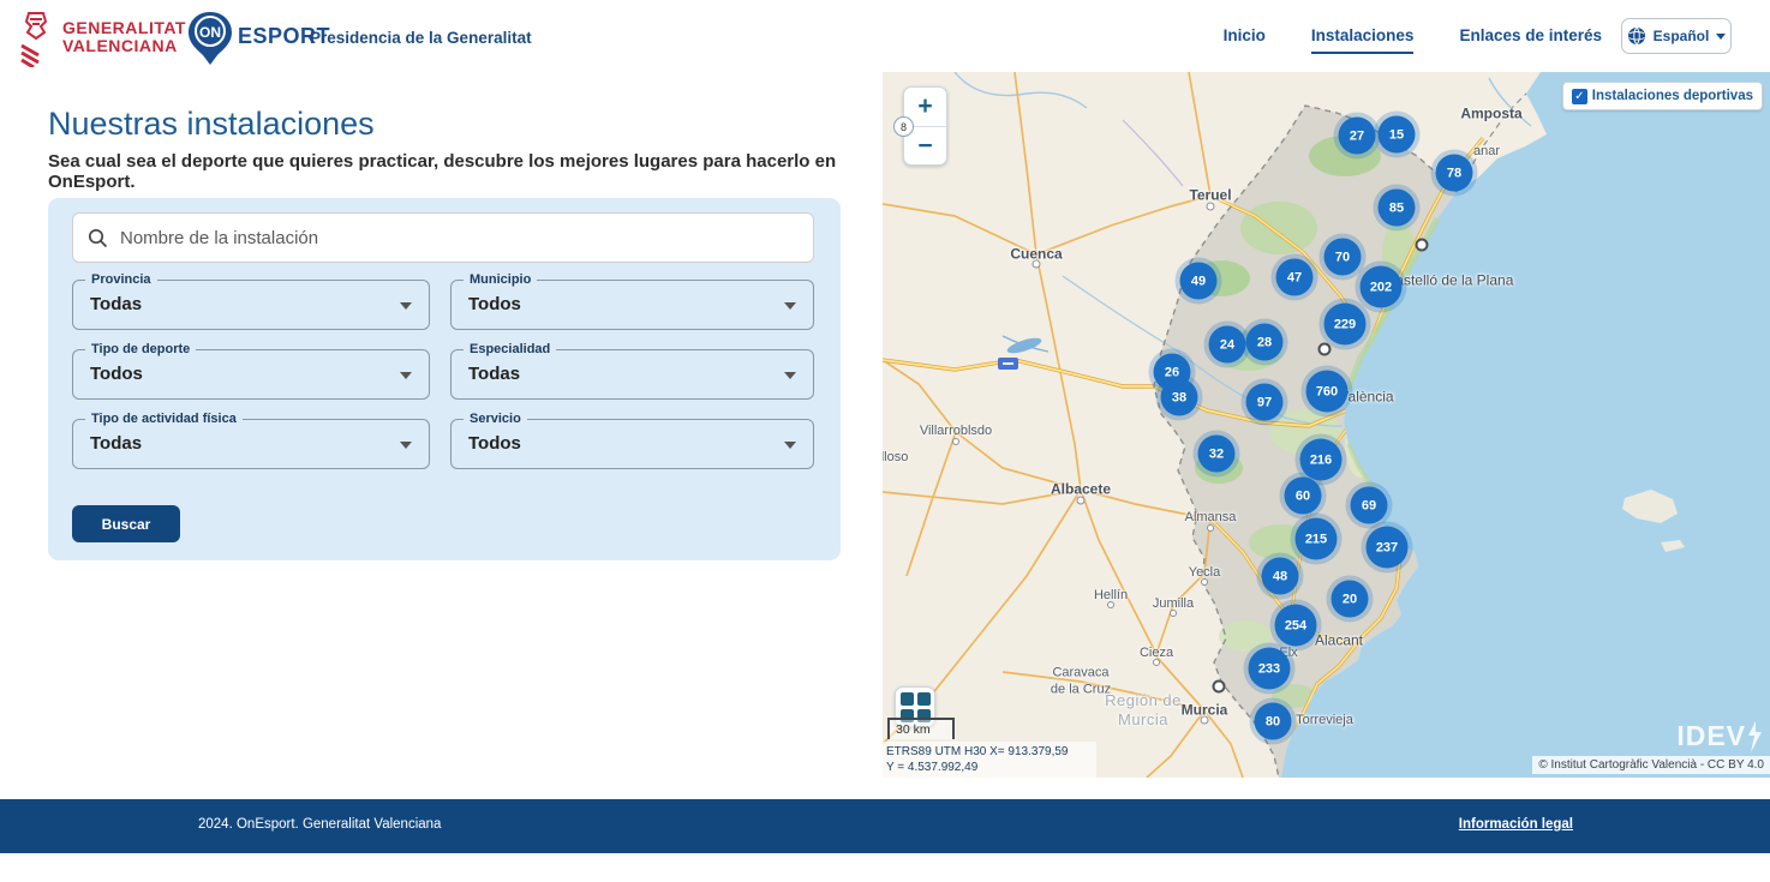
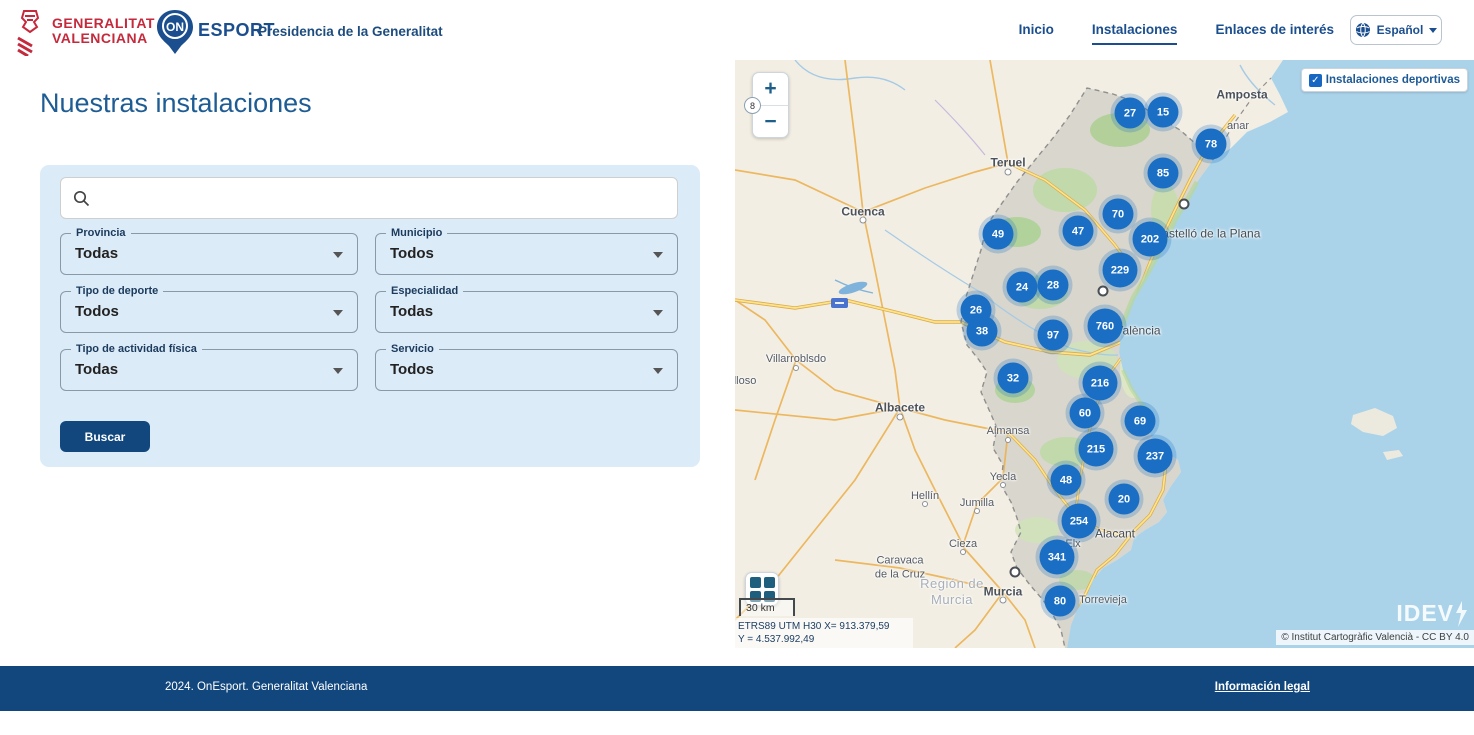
  GENERALITAT
  VALENCIANA
  ON
  ESPORT
  Presidencia de la Generalitat
  Inicio
  Instalaciones
  Enlaces de interés
  Español
  Nuestras instalaciones
- Sea cual sea el deporte que quieres practicar, descubre los mejores lugares para hacerlo en OnEsport.
- Nombre de la instalación
  Provincia
  Todas
  Municipio
  Todos
  Tipo de deporte
  Todos
  Especialidad
  Todas
  Tipo de actividad física
  Todas
  Servicio
  Todos
  Buscar
  Amposta
  anar
  Teruel
  Cuenca
  stelló de la Plana
  alència
  Villarroblsdo
  lloso
  Albacete
  Almansa
  Yecla
  Hellín
  Jumilla
  Cieza
  Caravaca
  de la Cruz
  Región de
  Murcia
  Murcia
  Alacant
  Torrevieja
  27
  15
  78
  85
  70
  49
  47
  202
  229
  24
  28
  26
  38
  97
  760
  32
  216
  60
  69
  215
  237
  48
  20
  254
- 233
+ 341
  80
  + −
  8
  ✓
  Instalaciones deportivas
  30 km
  ETRS89 UTM H30 X= 913.379,59
  Y = 4.537.992,49
  IDEV
  © Institut Cartogràfic Valencià - CC BY 4.0
  2024. OnEsport. Generalitat Valenciana
  Información legal
